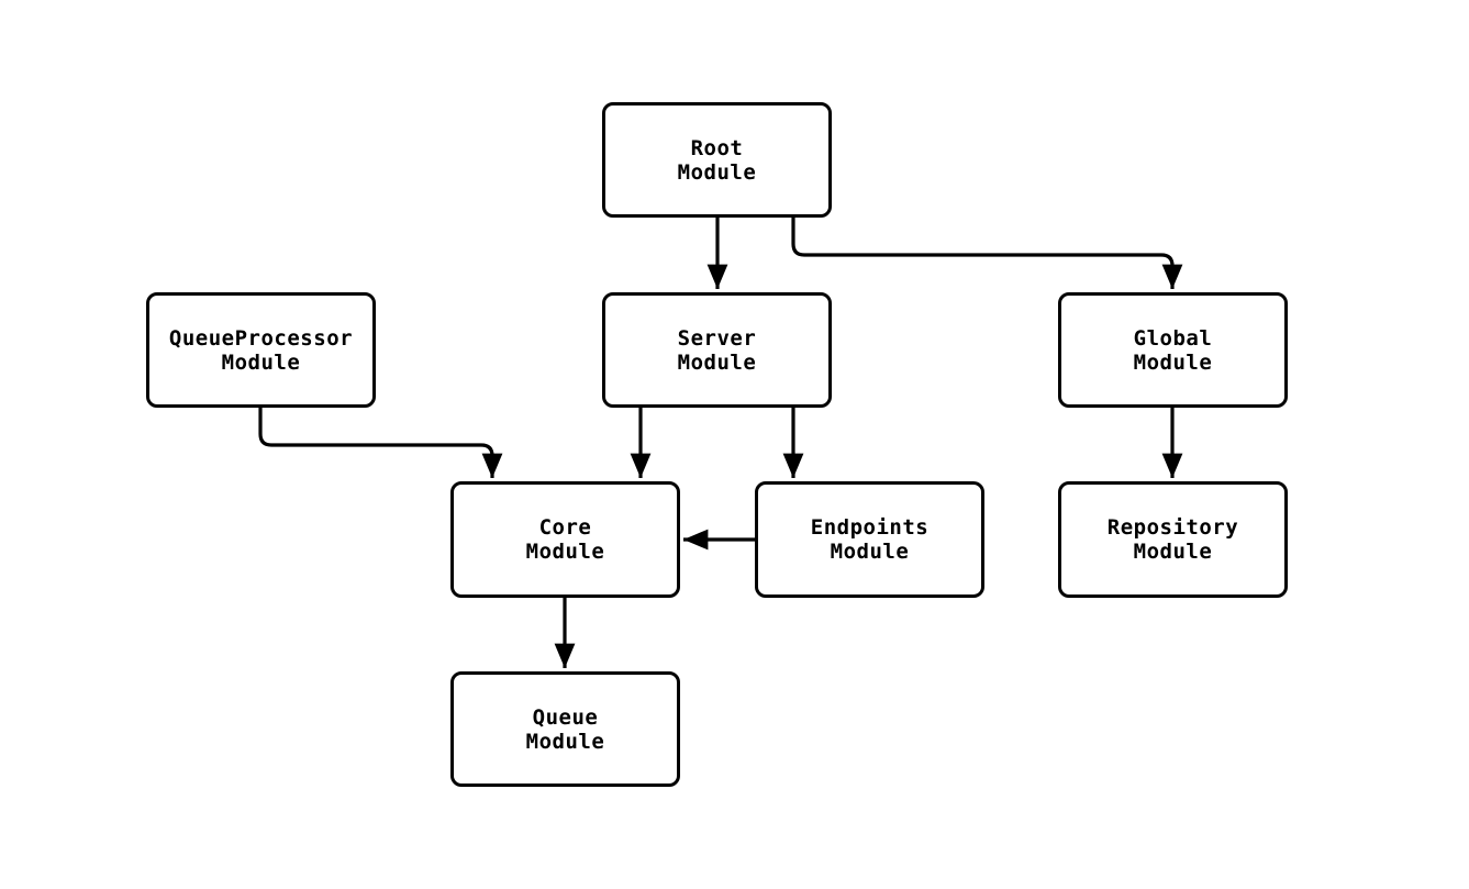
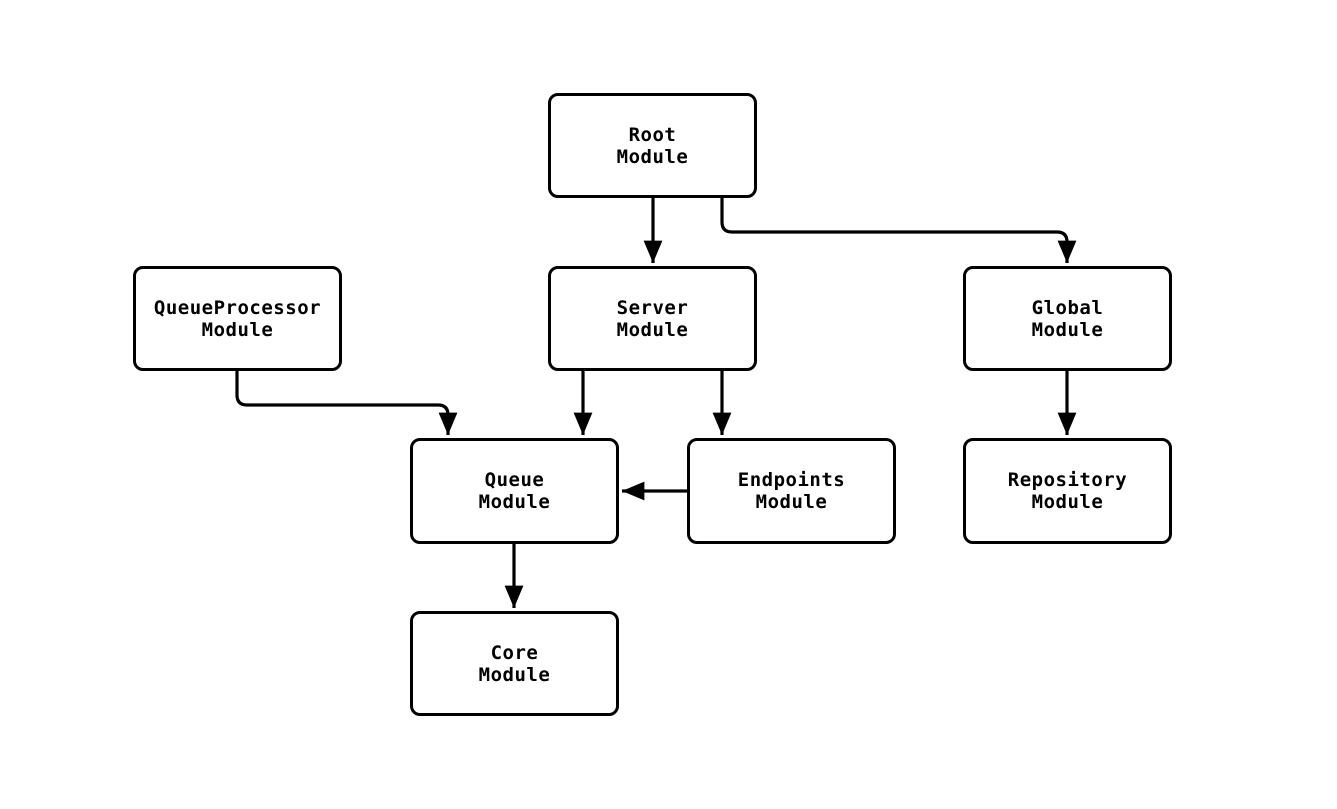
  Root
  Module
  QueueProcessor
  Module
  Server
  Module
  Global
  Module
- Core
+ Queue
  Module
  Endpoints
  Module
  Repository
  Module
- Queue
+ Core
  Module
